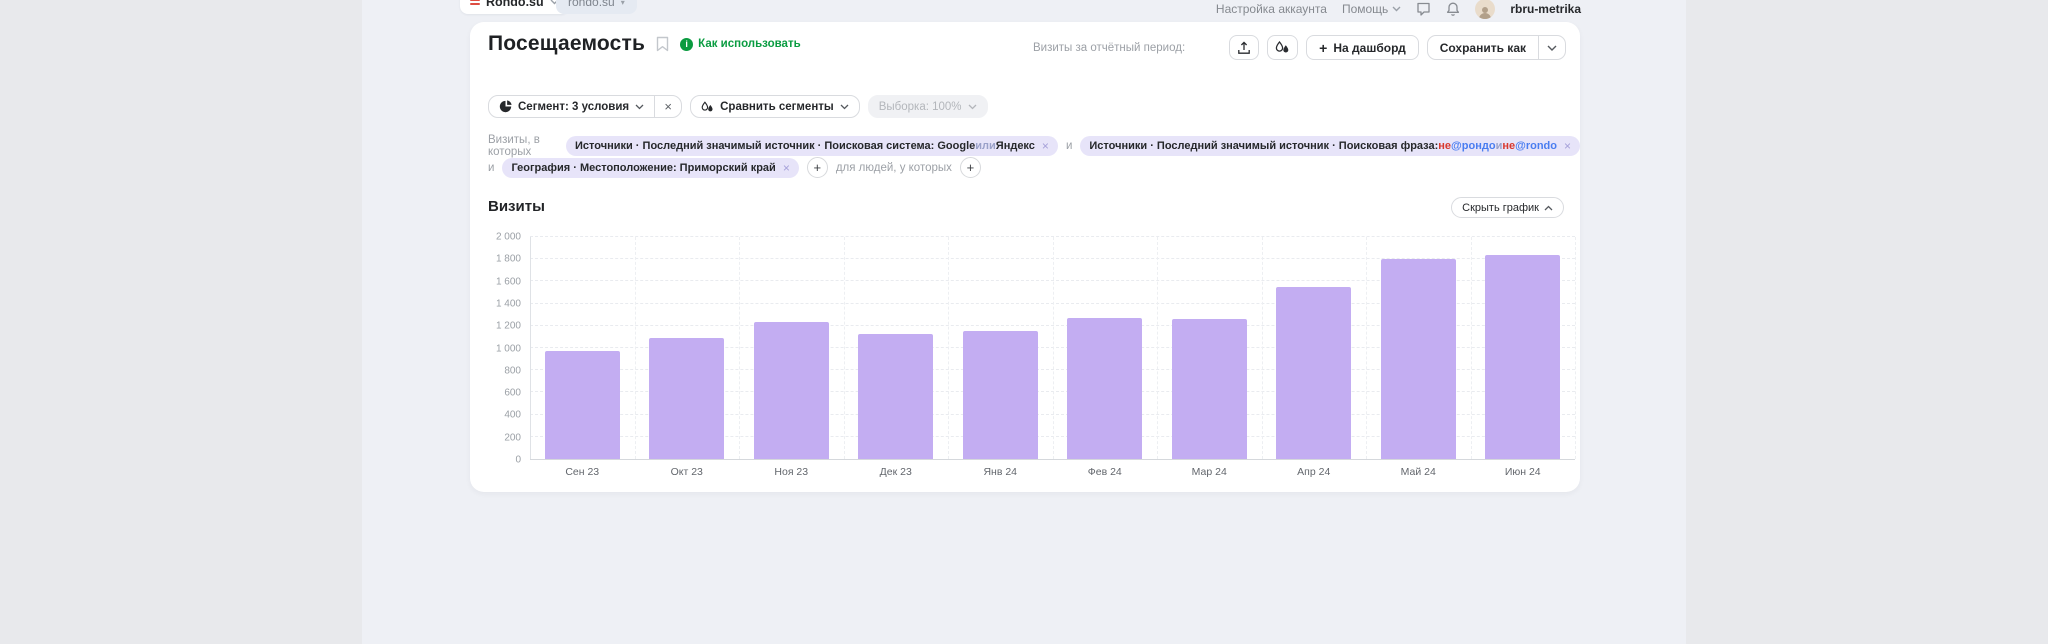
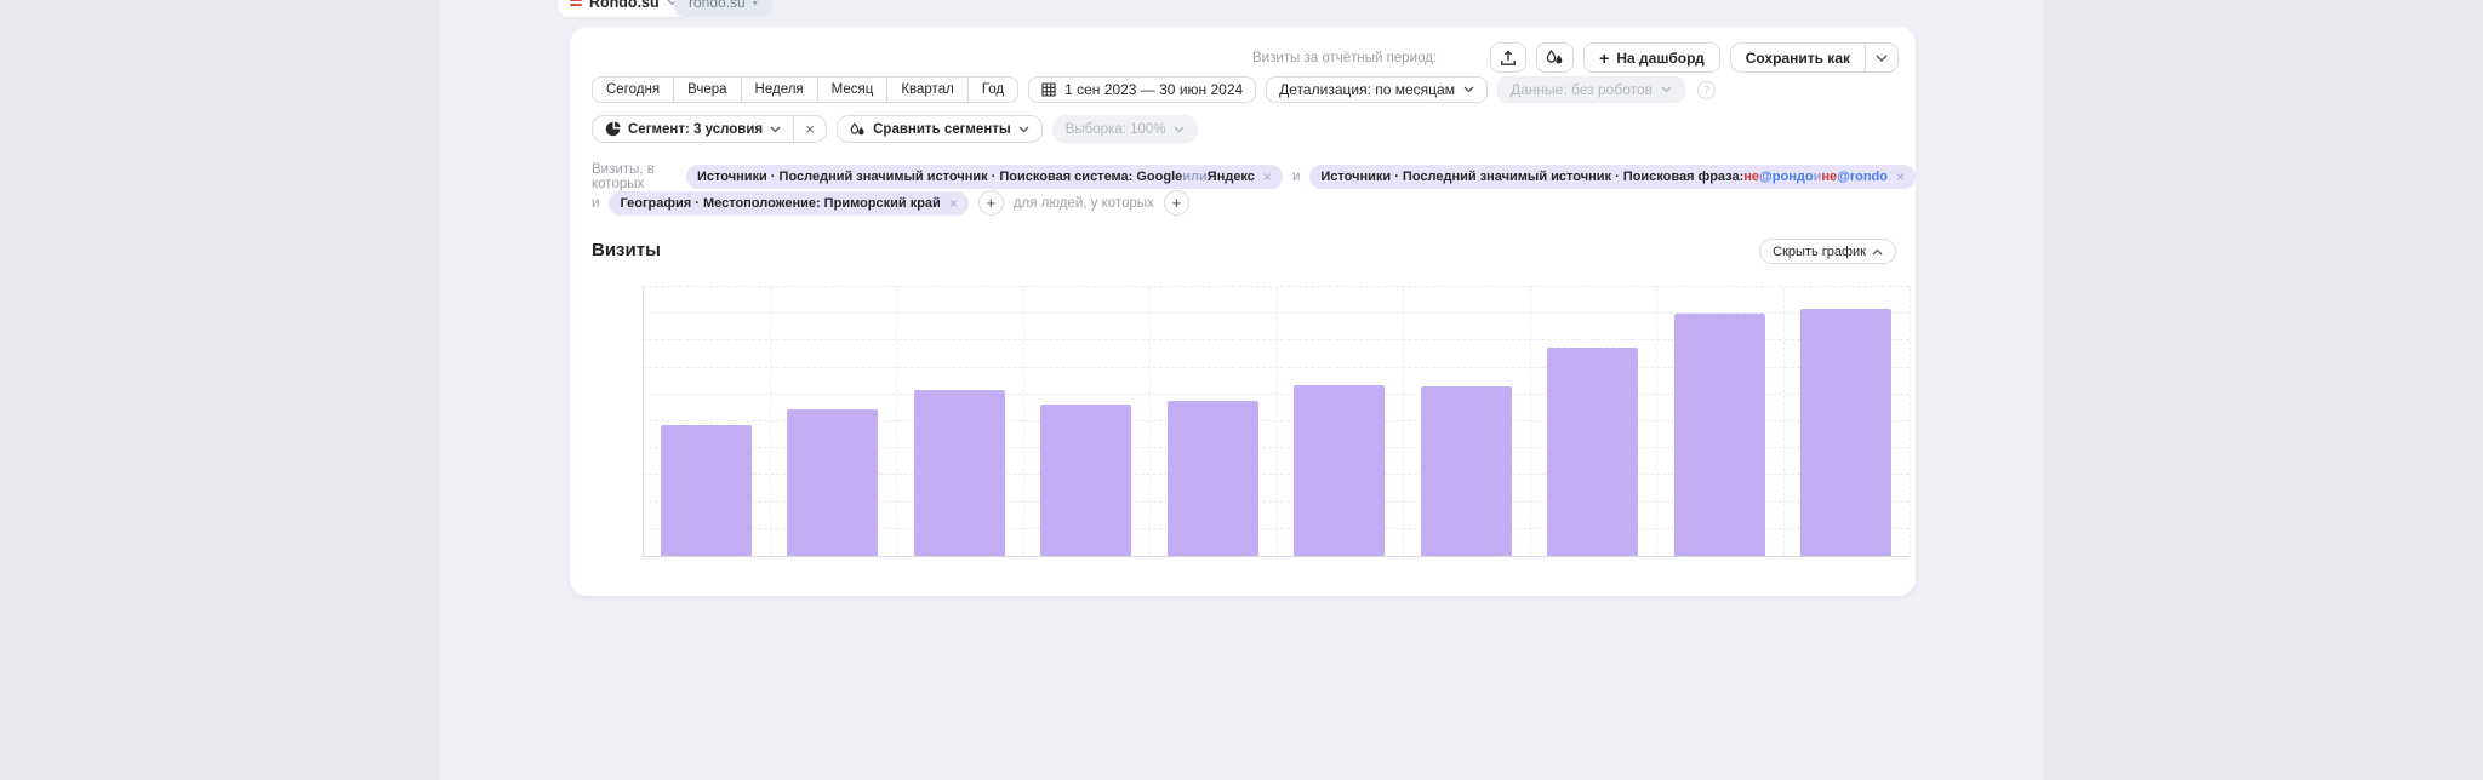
  Rondo.su
  rondo.su
  ▾
- Настройка аккаунта
- Помощь
- rbru-metrika
- Посещаемость
- i
- Как использовать
  Визиты за отчётный период:
  +
  На дашборд
  Сохранить как
+ Сегодня
+ Вчера
+ Неделя
+ Месяц
+ Квартал
+ Год
+ 1 сен 2023 — 30 июн 2024
+ Детализация: по месяцам
+ Данные: без роботов
+ ?
  Сегмент: 3 условия
  ×
  Сравнить сегменты
  Выборка: 100%
  Визиты, в которых
  Источники · Последний значимый источник · Поисковая система: Google
  или
  Яндекс
  ×
  и
  Источники · Последний значимый источник · Поисковая фраза:
  не
  @рондо
  и
  не
  @rondo
  ×
  и
  География · Местоположение: Приморский край
  ×
  +
  для людей, у которых
  +
  Визиты
  Скрыть график
- 200
- 400
- 600
- 800
- 1 000
- 1 200
- 1 400
- 1 600
- 1 800
- 2 000
- 0
- Сен 23
- Окт 23
- Ноя 23
- Дек 23
- Янв 24
- Фев 24
- Мар 24
- Апр 24
- Май 24
- Июн 24
